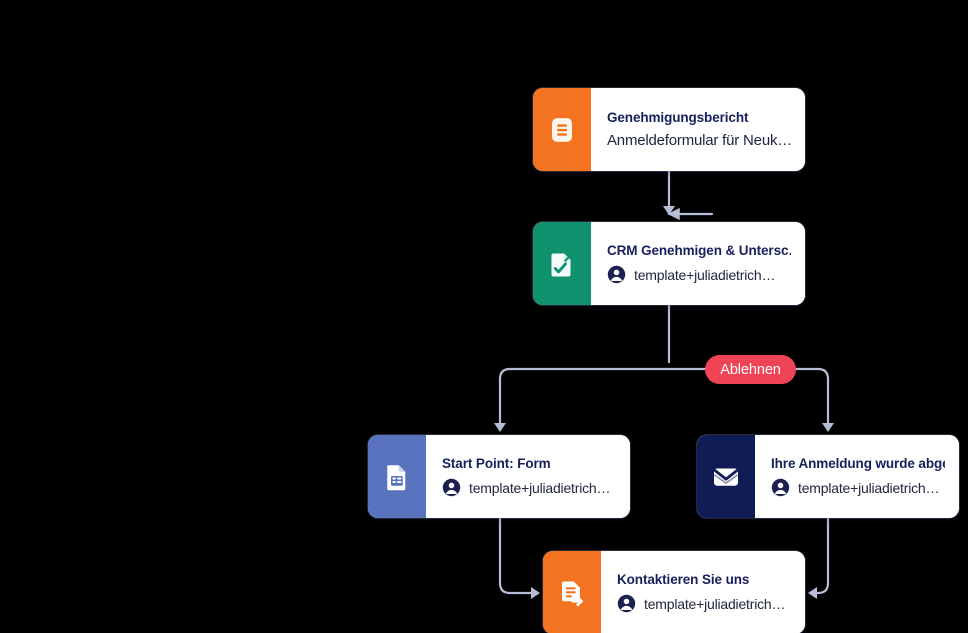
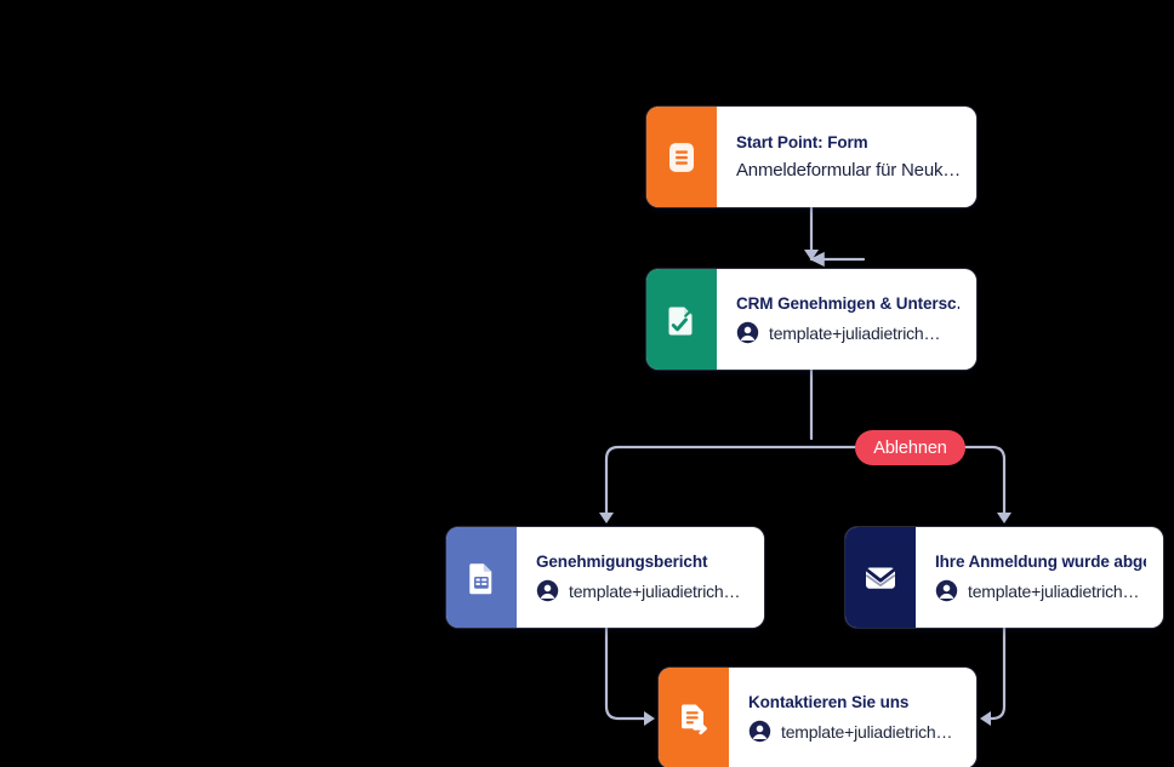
- Genehmigungsbericht
+ Start Point: Form
  Anmeldeformular für Neuk…
  CRM Genehmigen & Untersc
  template+juliadietrich…
  Ablehnen
- Start Point: Form
+ Genehmigungsbericht
  template+juliadietrich…
  Ihre Anmeldung wurde abg
  template+juliadietrich…
  Kontaktieren Sie uns
  template+juliadietrich…
